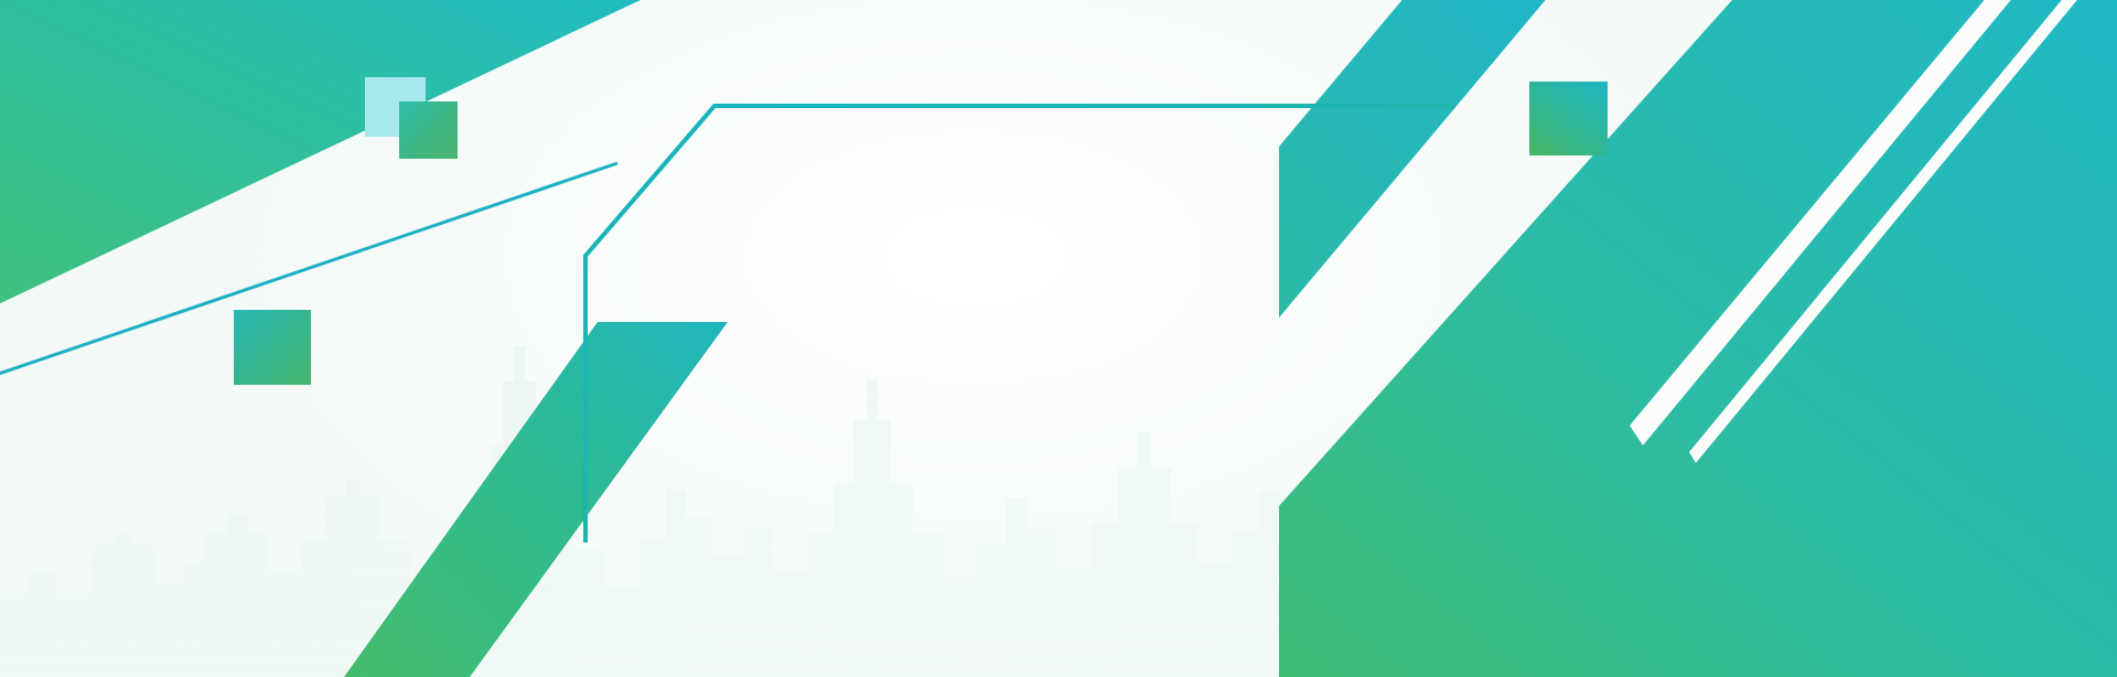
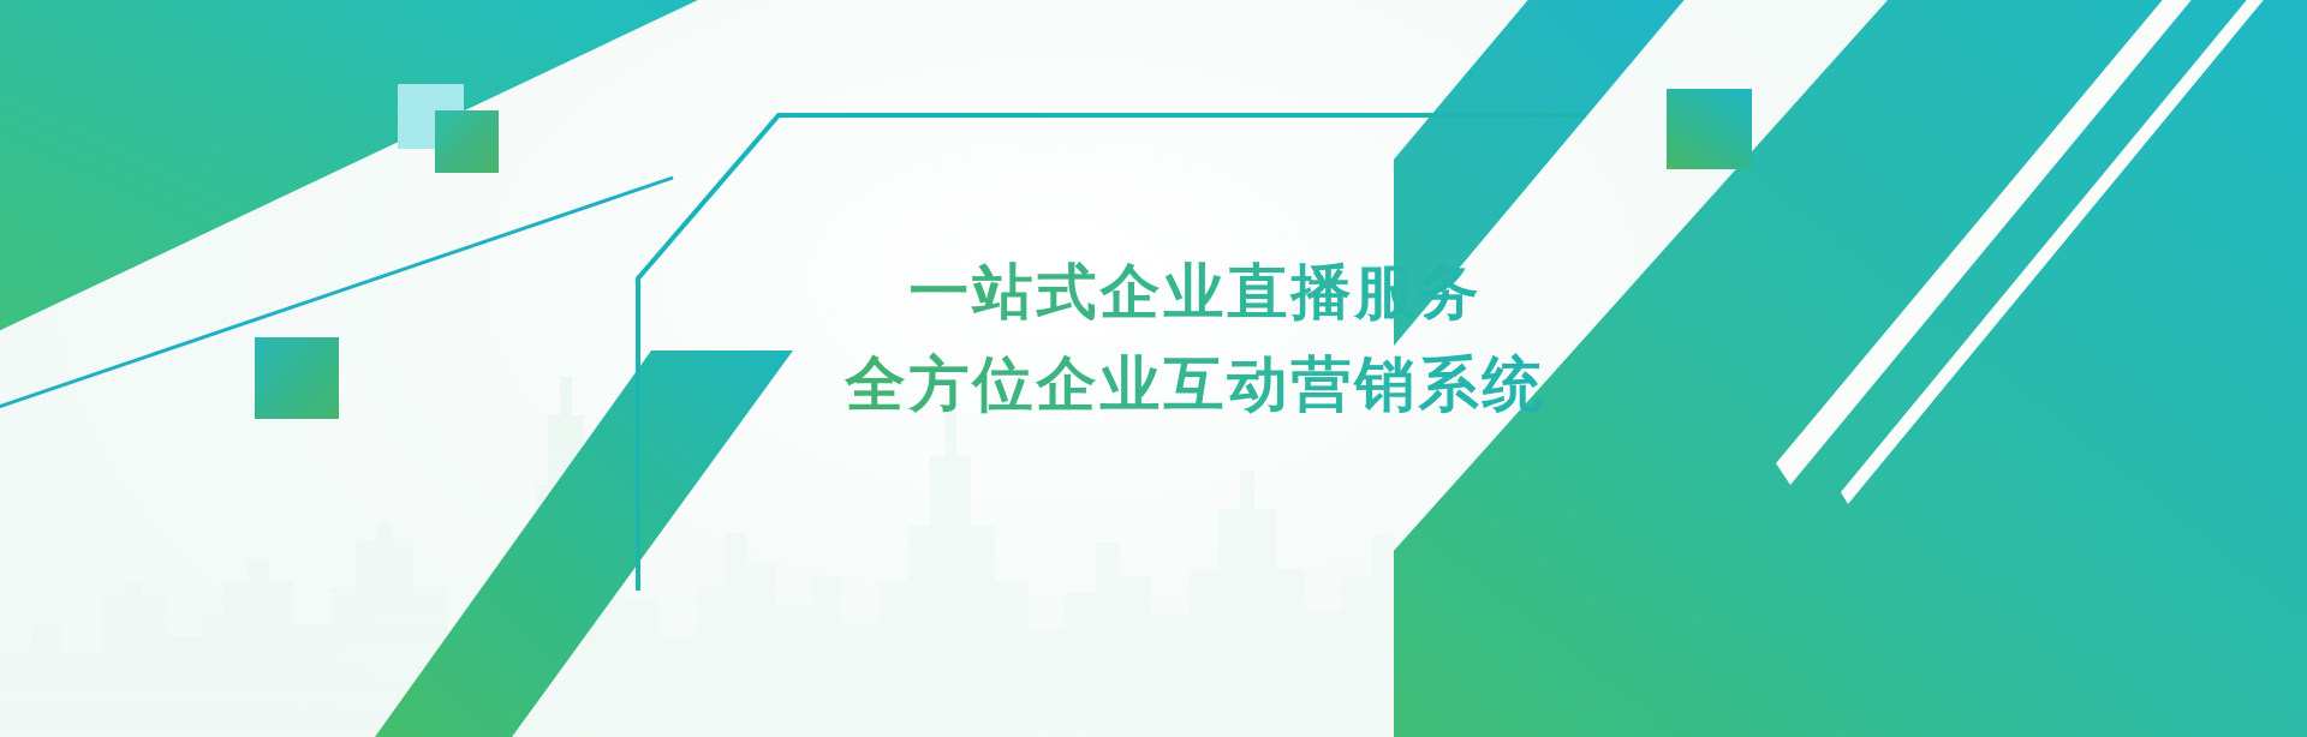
+ 一站式企业直播服务
+ 全方位企业互动营销系统
